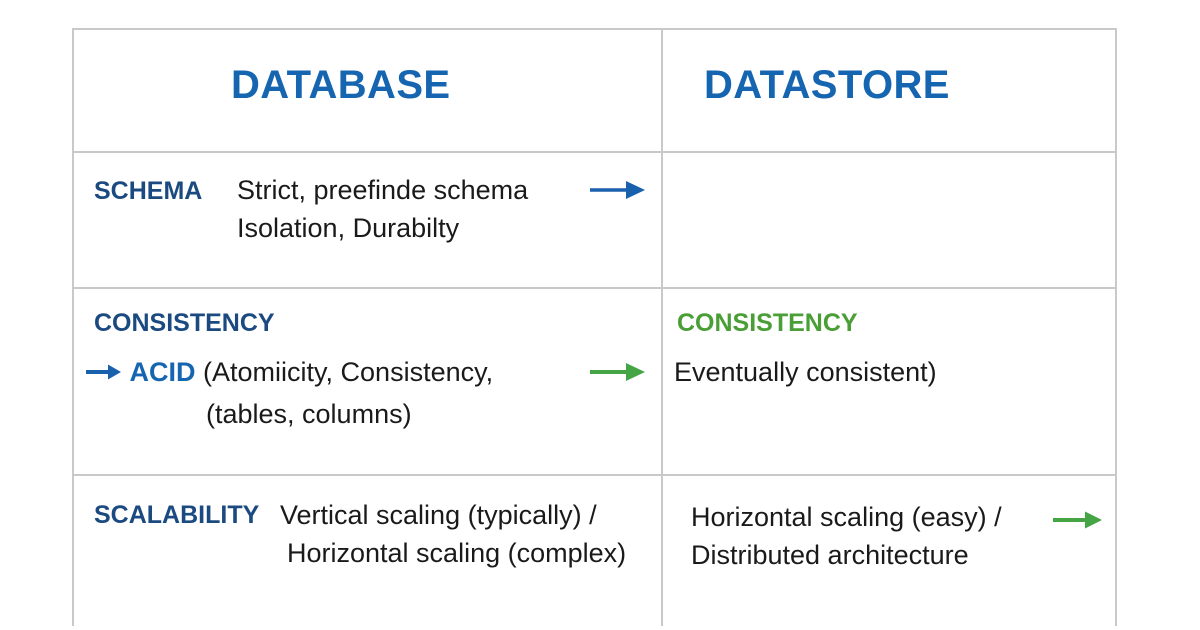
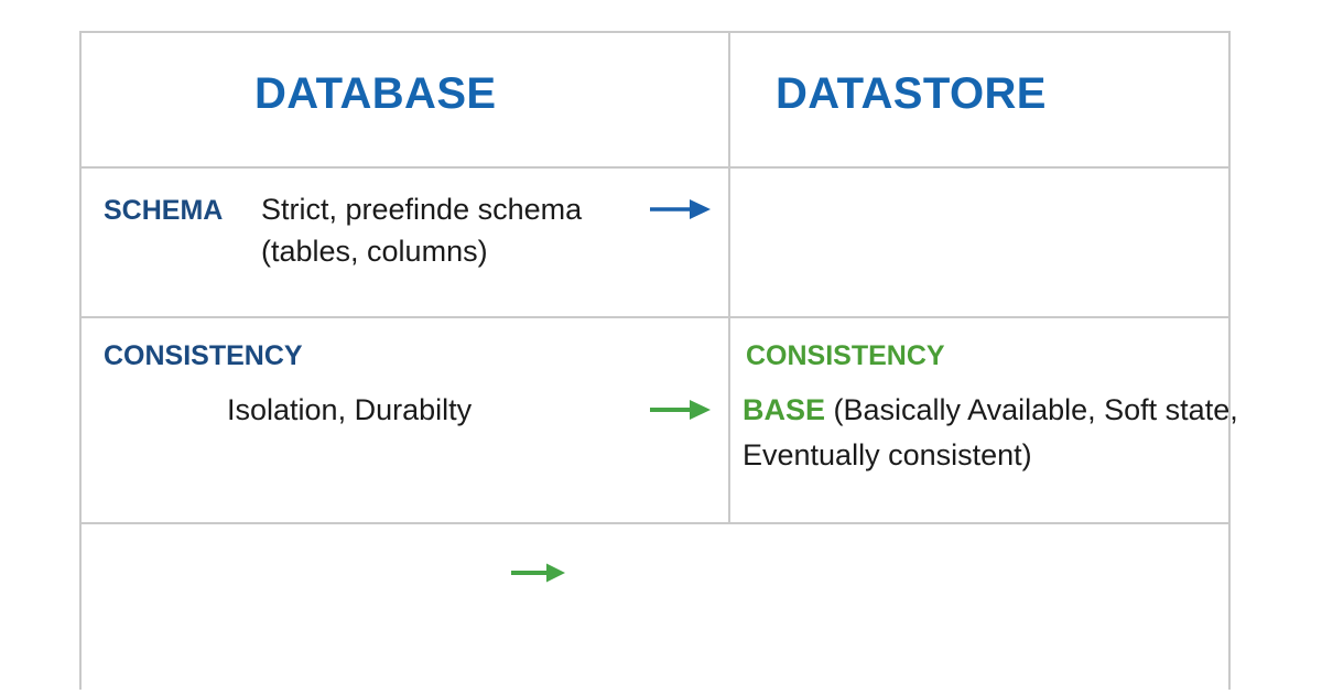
  DATABASE
  DATASTORE
  SCHEMA
  Strict, preefinde schema
- Isolation, Durabilty
+ (tables, columns)
  CONSISTENCY
- ACID (Atomiicity, Consistency,
- (tables, columns)
+ Isolation, Durabilty
  CONSISTENCY
+ BASE (Basically Available, Soft state,
  Eventually consistent)
- SCALABILITY
- Vertical scaling (typically) /
- Horizontal scaling (complex)
- Horizontal scaling (easy) /
- Distributed architecture
